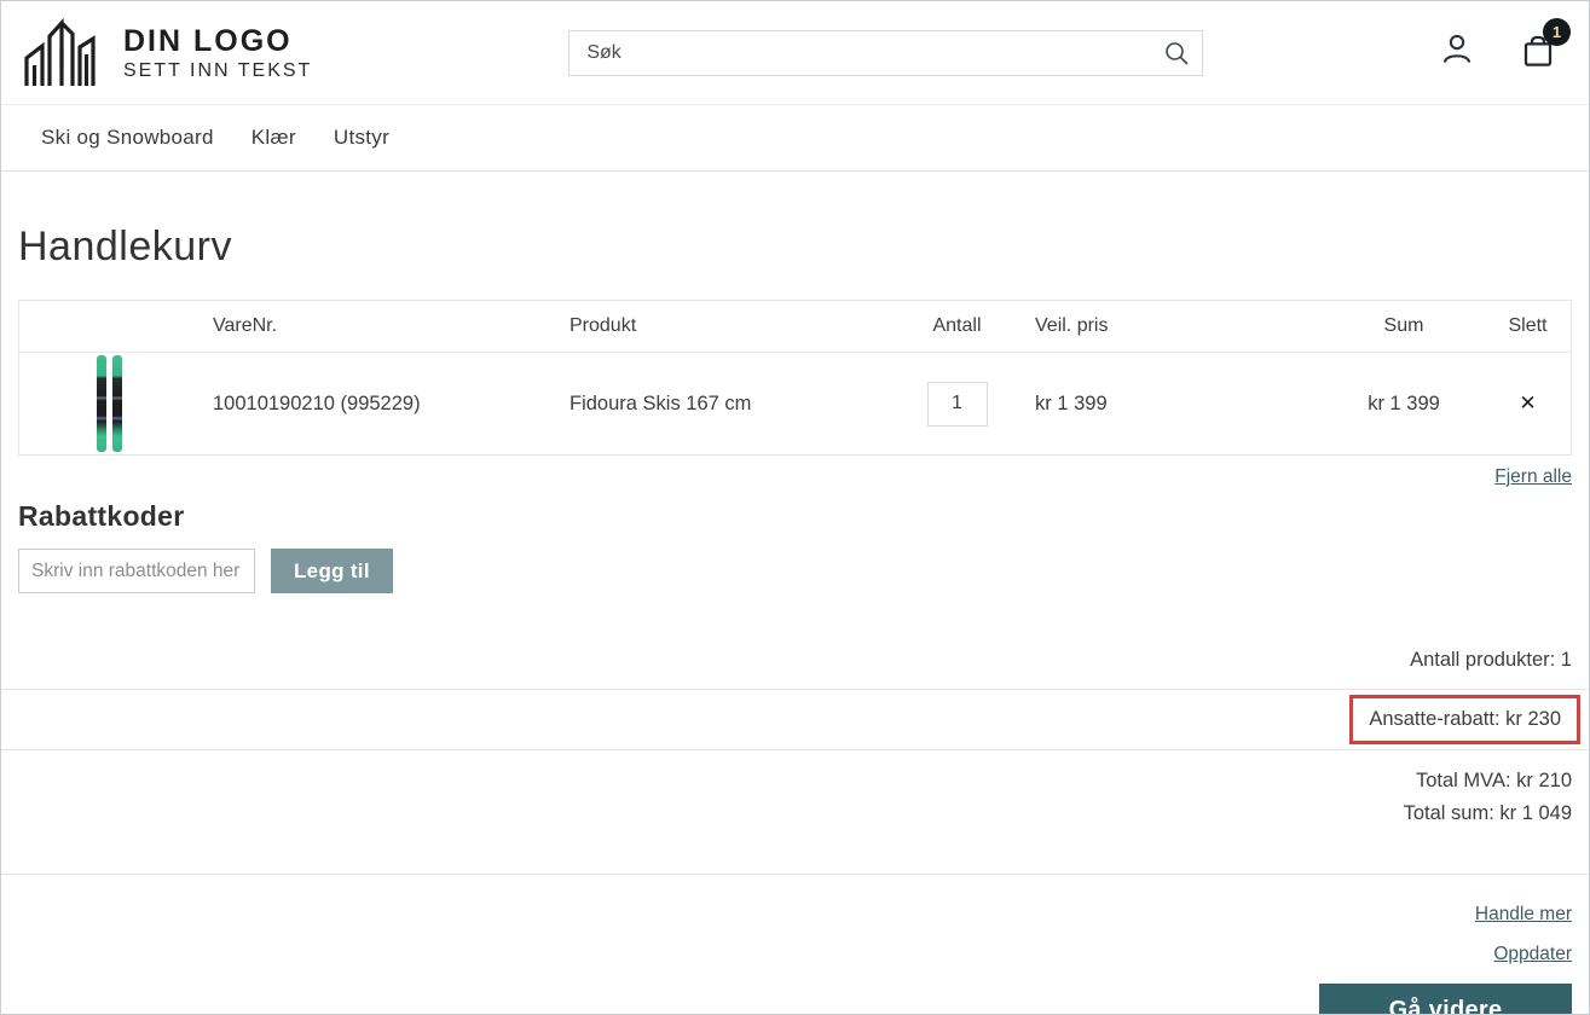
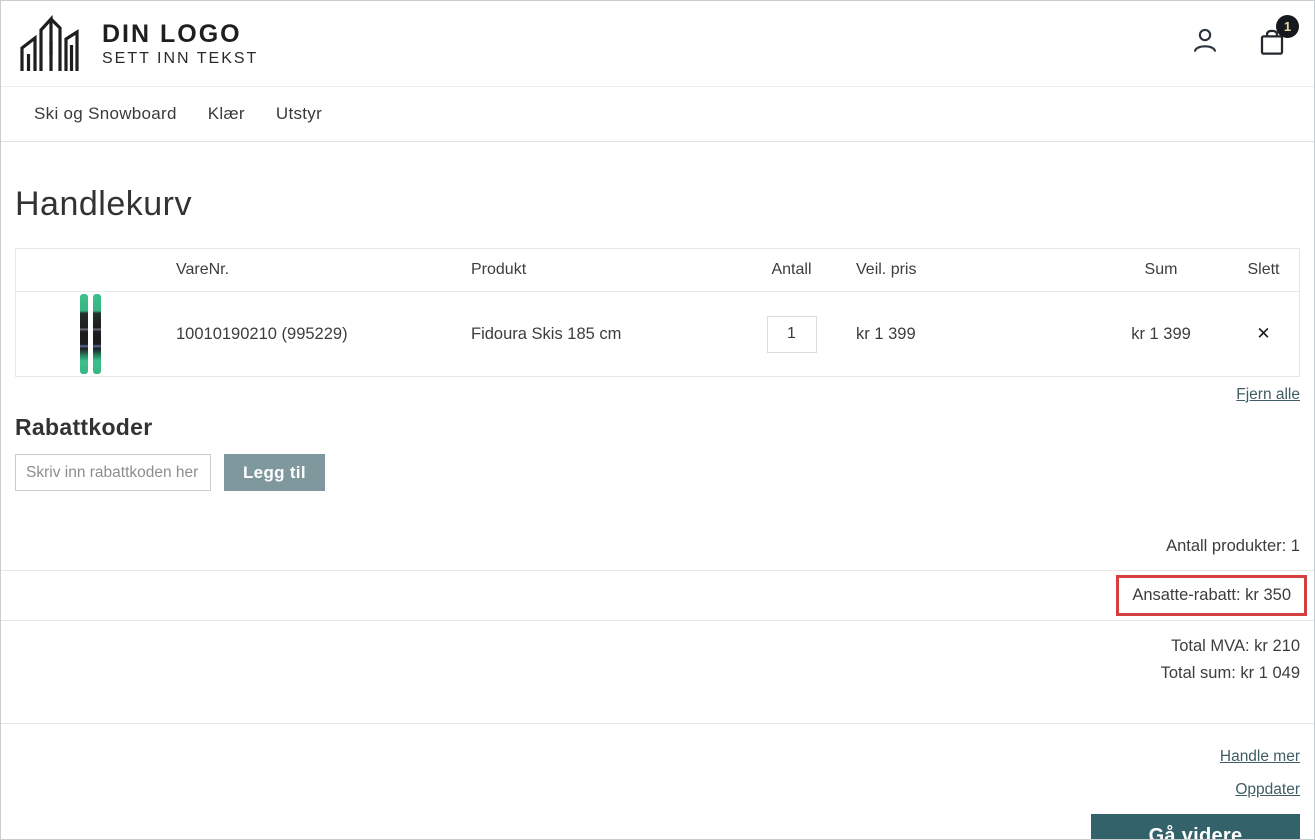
  DIN LOGO
  SETT INN TEKST
- Søk
  1
  Ski og Snowboard
  Klær
  Utstyr
  Handlekurv
  VareNr.
  Produkt
  Antall
  Veil. pris
  Sum
  Slett
  10010190210 (995229)
- Fidoura Skis 167 cm
+ Fidoura Skis 185 cm
  1
  kr 1 399
  kr 1 399
  ✕
  Fjern alle
  Rabattkoder
  Skriv inn rabattkoden her
  Legg til
  Antall produkter: 1
- Ansatte-rabatt: kr 230
+ Ansatte-rabatt: kr 350
  Total MVA: kr 210
  Total sum: kr 1 049
  Handle mer
  Oppdater
  Gå videre
